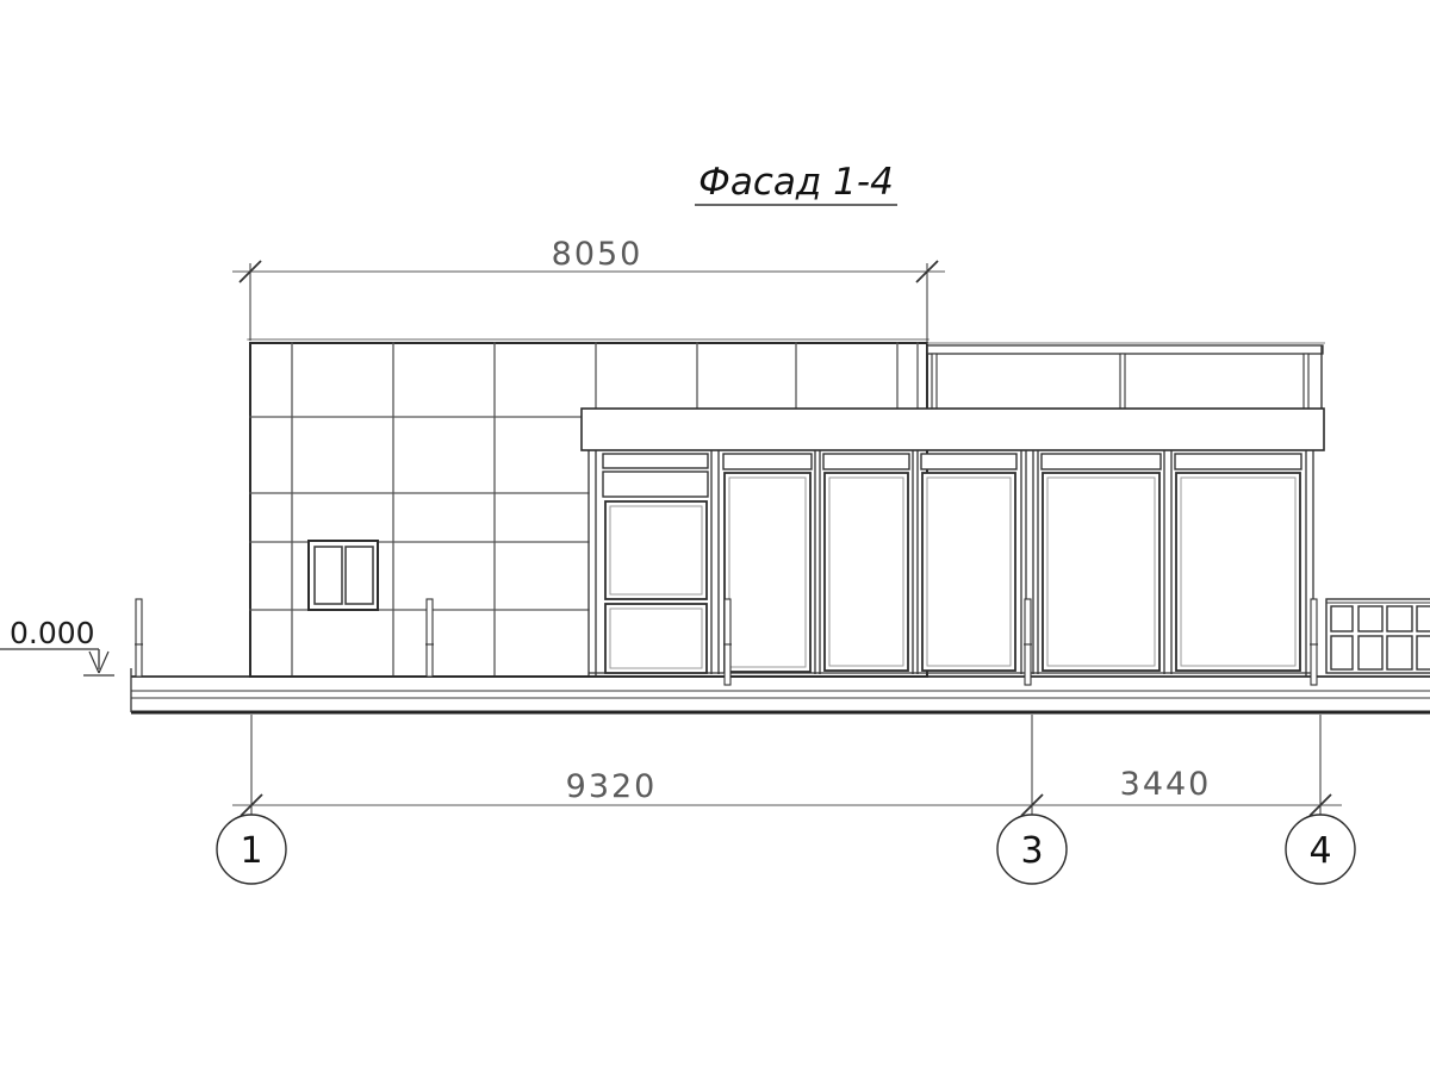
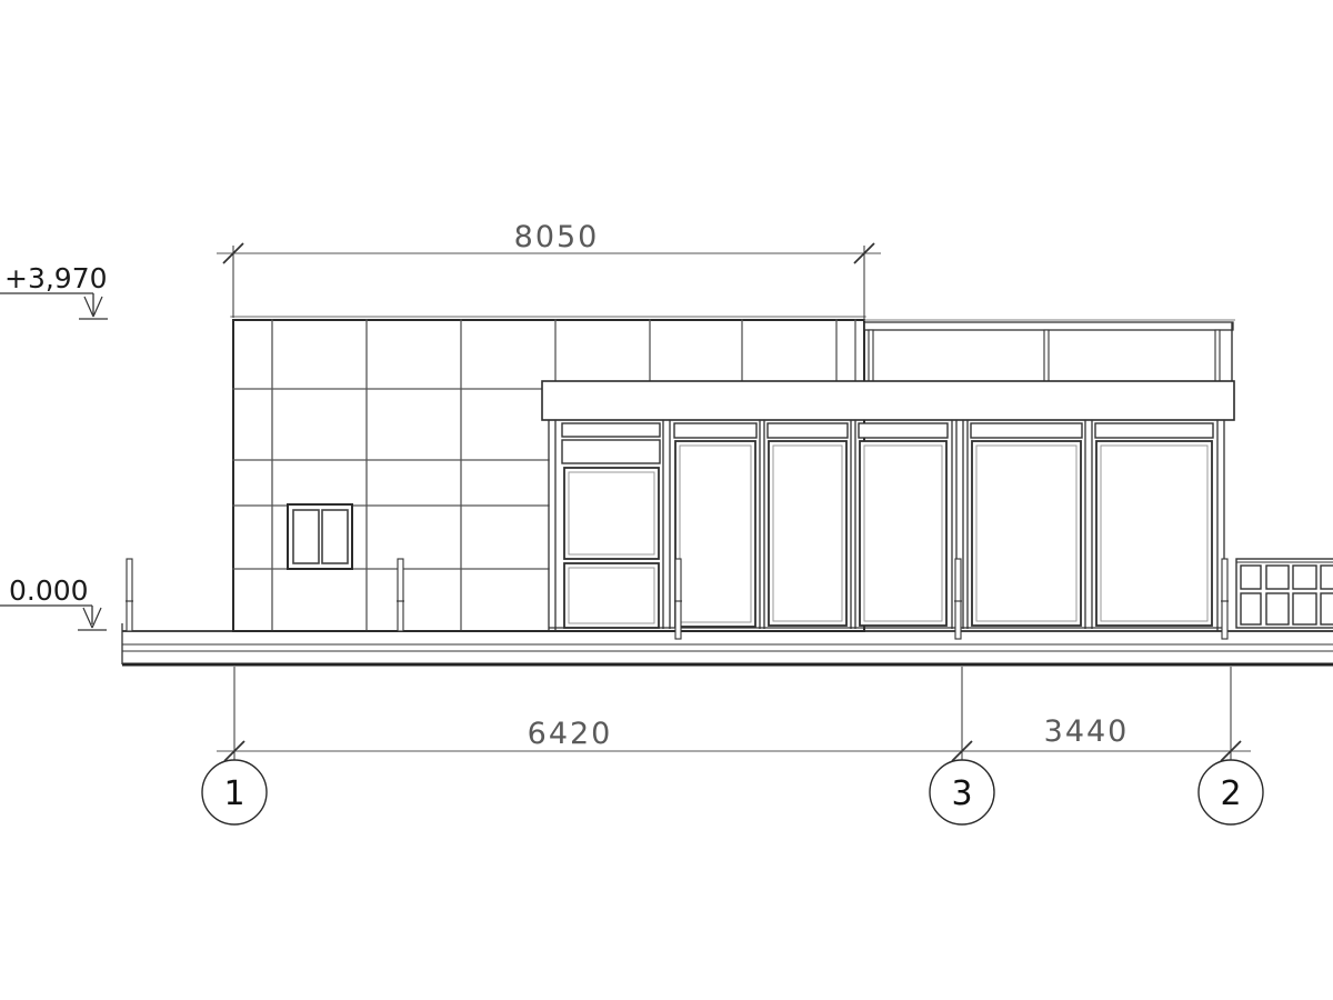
- Фасад 1-4
  8050
+ +3,970
  0.000
- 9320
+ 6420
  3440
  1
  3
- 4
+ 2
